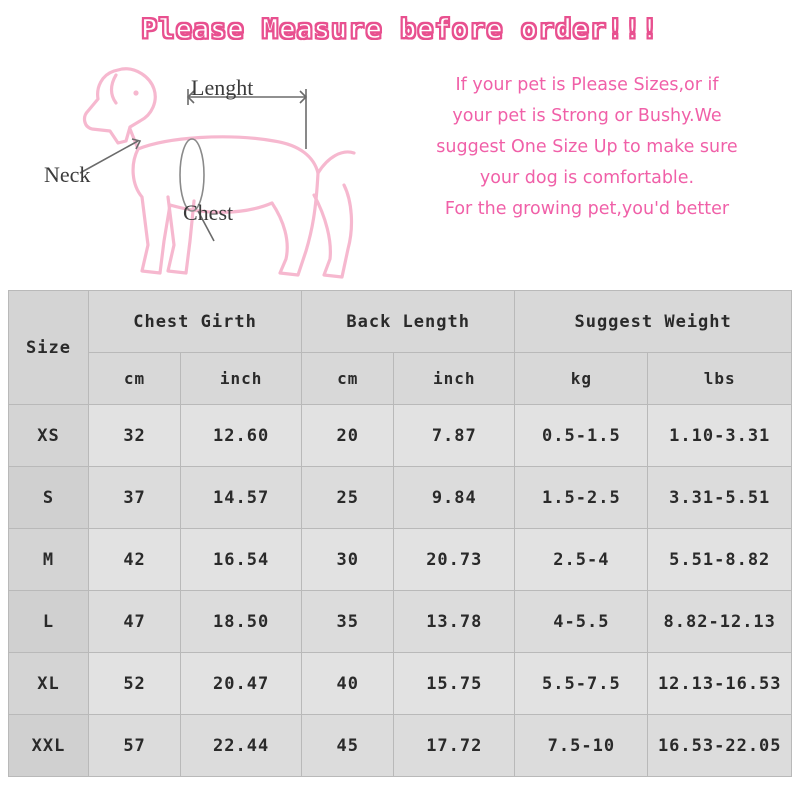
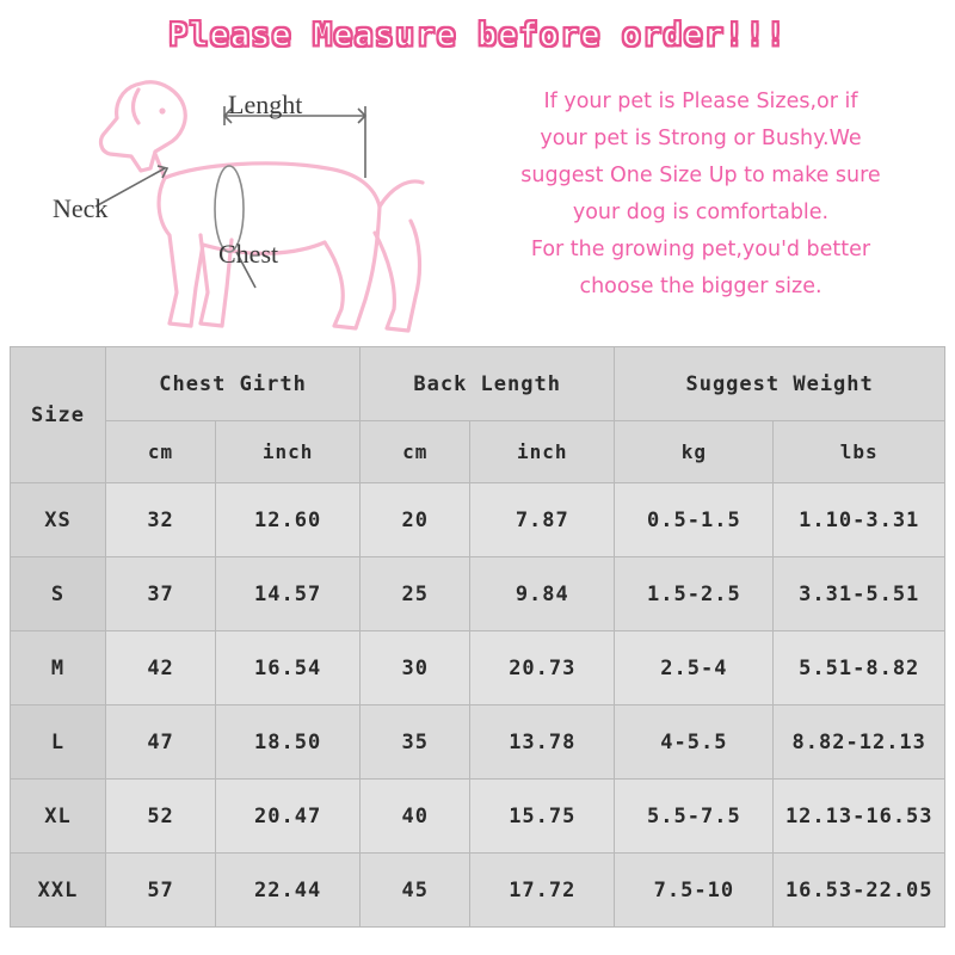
  Please Measure before order!!!
  Neck
  Lenght
  Chest
  If your pet is Please Sizes,or if
  your pet is Strong or Bushy.We
  suggest One Size Up to make sure
  your dog is comfortable.
  For the growing pet,you'd better
+ choose the bigger size.
  Size	Chest Girth	Back Length	Suggest Weight
  cm	inch	cm	inch	kg	lbs
  XS	32	12.60	20	7.87	0.5-1.5	1.10-3.31
  S	37	14.57	25	9.84	1.5-2.5	3.31-5.51
  M	42	16.54	30	20.73	2.5-4	5.51-8.82
  L	47	18.50	35	13.78	4-5.5	8.82-12.13
  XL	52	20.47	40	15.75	5.5-7.5	12.13-16.53
  XXL	57	22.44	45	17.72	7.5-10	16.53-22.05
